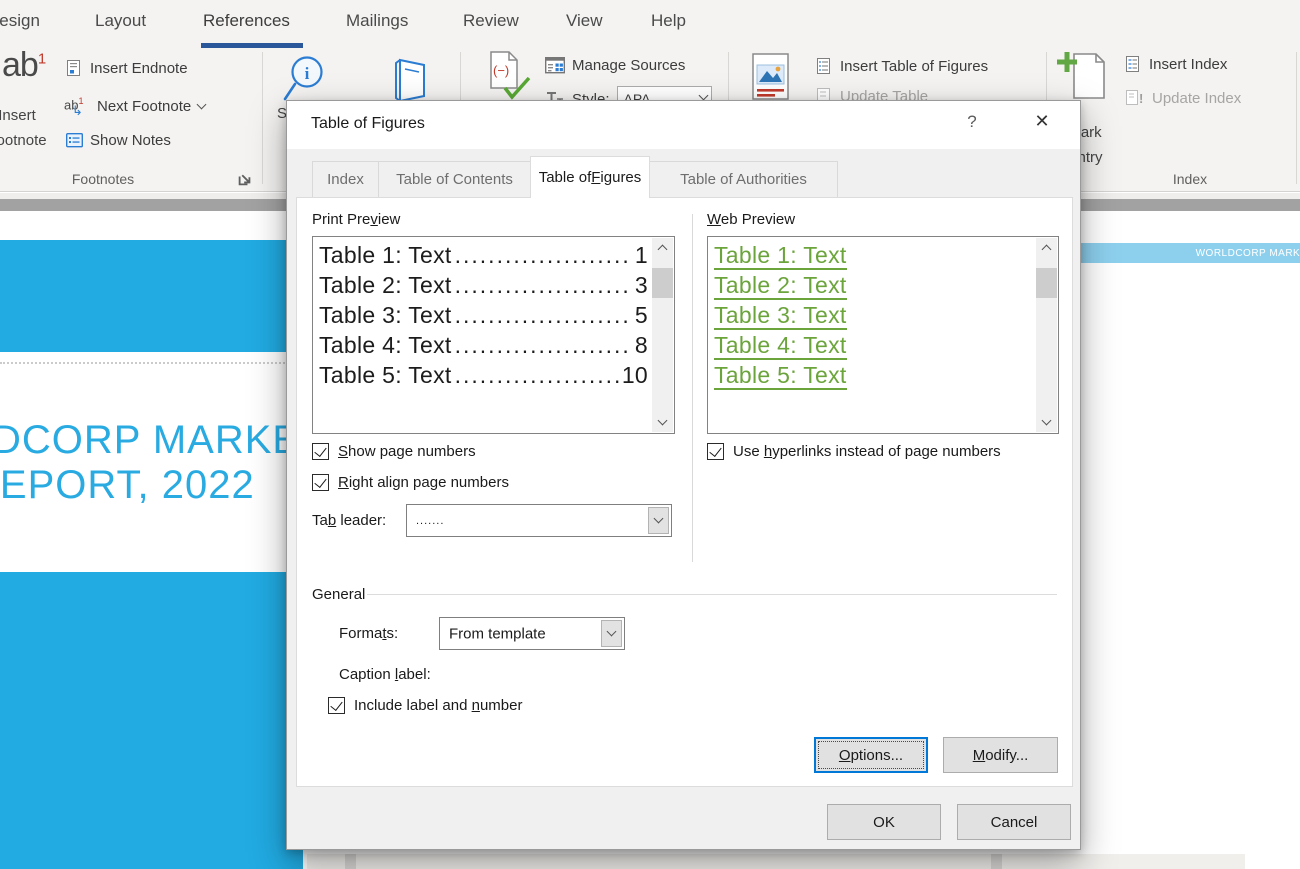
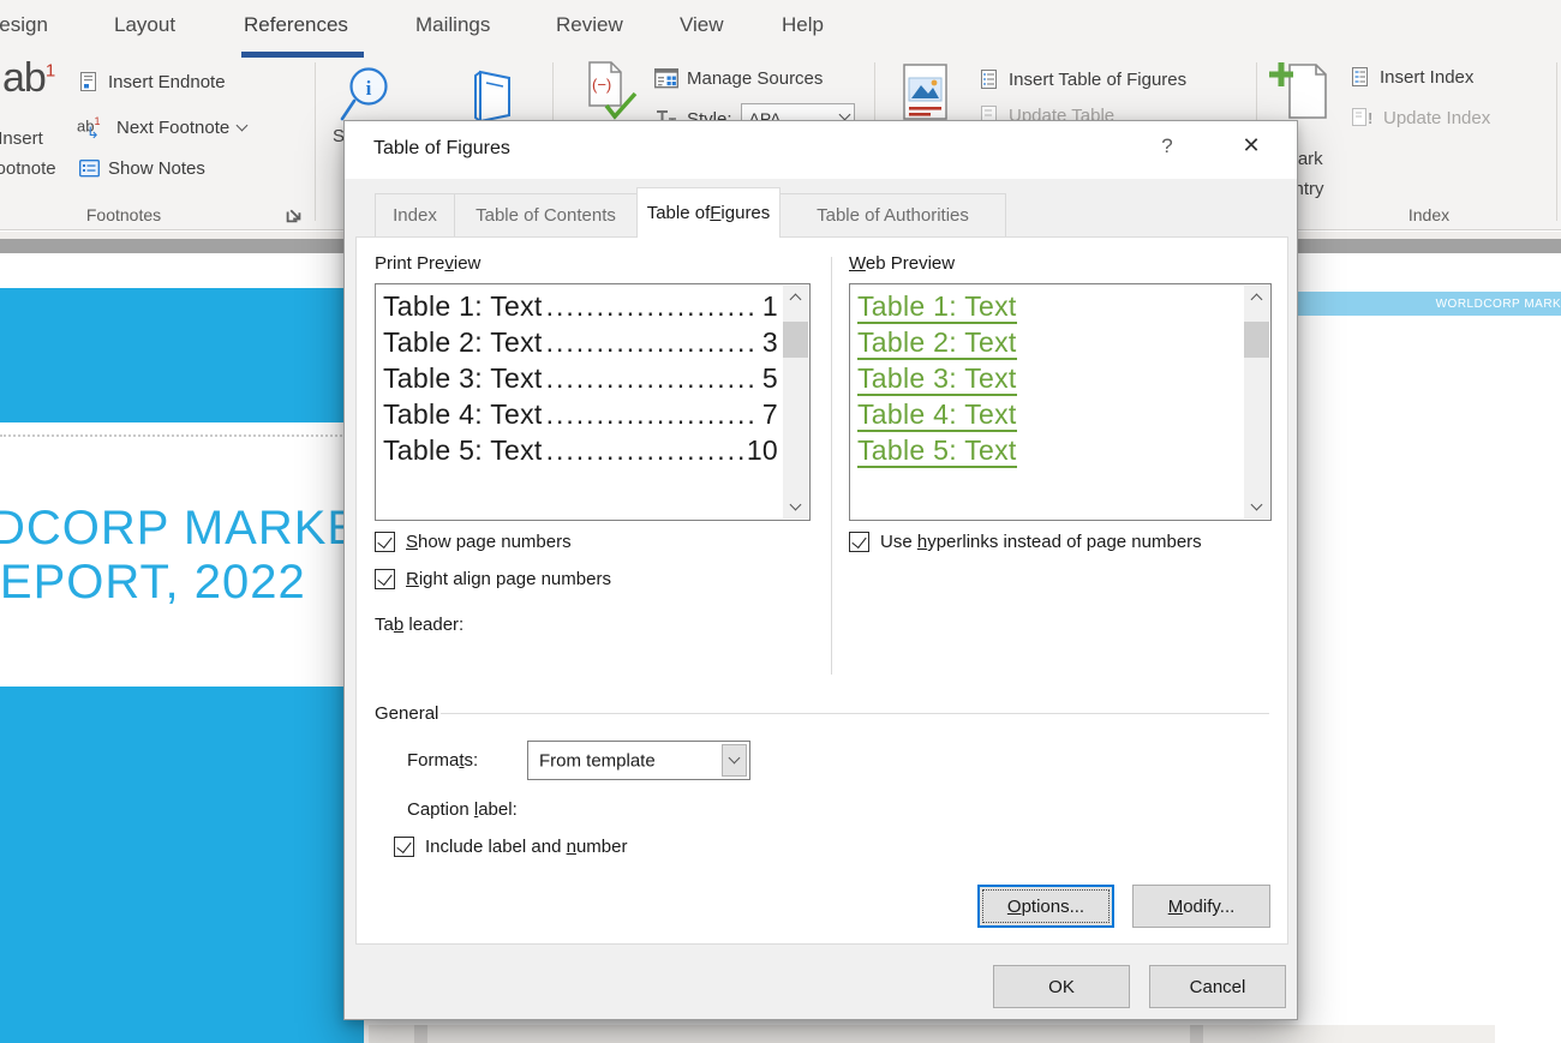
  esign
  Layout
  References
  Mailings
  Review
  View
  Help
  ab1
  Insert
  ootnote
  Insert Endnote
  ab1
  ↳
  Next Footnote
  Show Notes
  Footnotes
  i
  (−)
  Manage Sources
  Style:
  APA
  Insert Table of Figures
  Update Table
  ark
  ntry
  Insert Index
  !
  Update Index
  Index
  EPORT, 2022
  WORLDCORP MARK
  Table of Figures
  ?
  ✕
  Index
  Table of Contents
  Table of
  F
  igures
  Table of Authorities
  Print Preview
  Table 1: Text
  1
  Table 2: Text
  3
  Table 3: Text
  5
  Table 4: Text
- 8
+ 7
  Table 5: Text
  10
  Web Preview
  Table 1: Text
  Table 2: Text
  Table 3: Text
  Table 4: Text
  Table 5: Text
  Show page numbers
  Right align page numbers
  Use hyperlinks instead of page numbers
  Tab leader:
- .......
  General
  Formats:
  From template
  Caption label:
  Include label and number
  Options...
  Modify...
  OK
  Cancel
